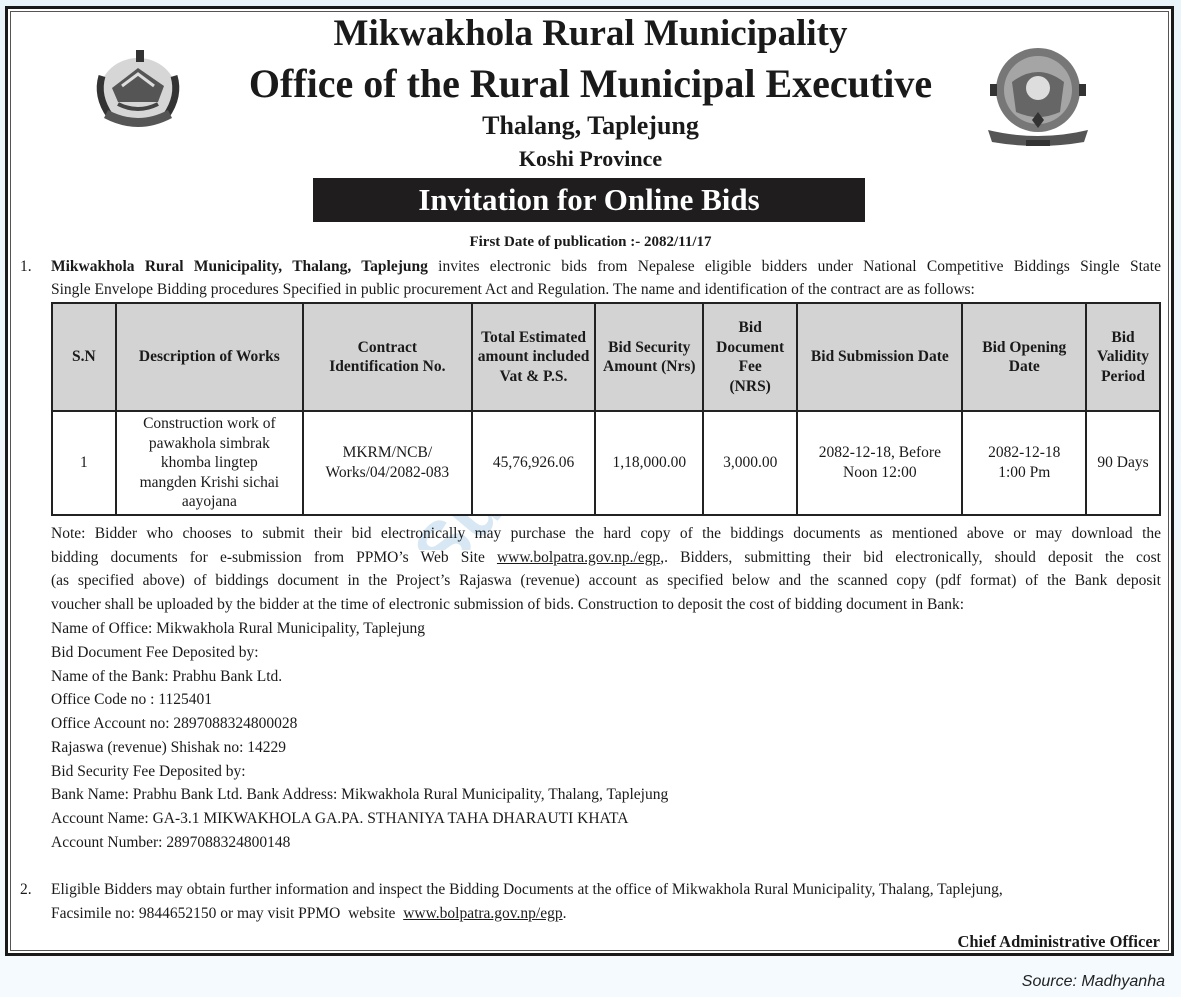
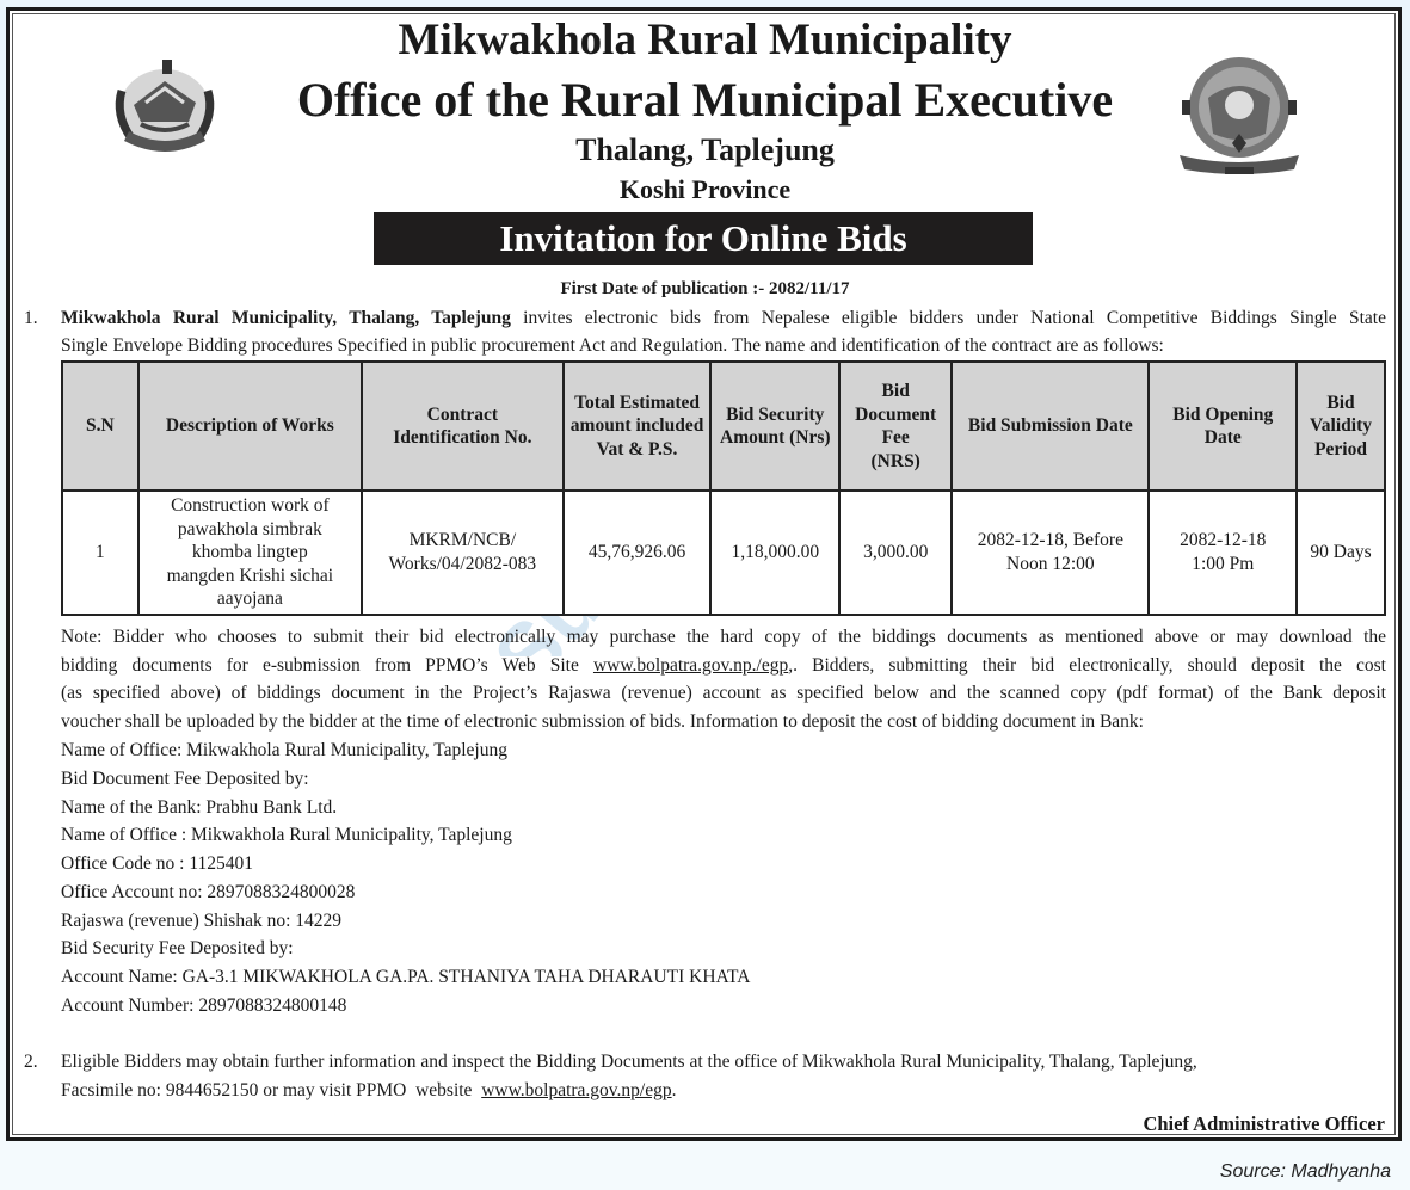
  Mikwakhola Rural Municipality
  Office of the Rural Municipal Executive
  Thalang, Taplejung
  Koshi Province
  Invitation for Online Bids
  First Date of publication :- 2082/11/17
  1.
  Mikwakhola Rural Municipality, Thalang, Taplejung invites electronic bids from Nepalese eligible bidders under National Competitive Biddings Single State
  Single Envelope Bidding procedures Specified in public procurement Act and Regulation. The name and identification of the contract are as follows:
  S.N	Description of Works	Contract Identification No.	Total Estimated amount included Vat & P.S.	Bid Security Amount (Nrs)	Bid Document Fee (NRS)	Bid Submission Date	Bid Opening Date	Bid Validity Period
  1	Construction work of pawakhola simbrak khomba lingtep mangden Krishi sichai aayojana	MKRM/NCB/ Works/04/2082-083	45,76,926.06	1,18,000.00	3,000.00	2082-12-18, Before Noon 12:00	2082-12-18 1:00 Pm	90 Days
  Note: Bidder who chooses to submit their bid electronically may purchase the hard copy of the biddings documents as mentioned above or may download the
  bidding documents for e-submission from PPMO’s Web Site www.bolpatra.gov.np./egp,. Bidders, submitting their bid electronically, should deposit the cost
  (as specified above) of biddings document in the Project’s Rajaswa (revenue) account as specified below and the scanned copy (pdf format) of the Bank deposit
- voucher shall be uploaded by the bidder at the time of electronic submission of bids. Construction to deposit the cost of bidding document in Bank:
+ voucher shall be uploaded by the bidder at the time of electronic submission of bids. Information to deposit the cost of bidding document in Bank:
  Name of Office: Mikwakhola Rural Municipality, Taplejung
  Bid Document Fee Deposited by:
  Name of the Bank: Prabhu Bank Ltd.
+ Name of Office : Mikwakhola Rural Municipality, Taplejung
  Office Code no : 1125401
  Office Account no: 2897088324800028
  Rajaswa (revenue) Shishak no: 14229
  Bid Security Fee Deposited by:
- Bank Name: Prabhu Bank Ltd. Bank Address: Mikwakhola Rural Municipality, Thalang, Taplejung
  Account Name: GA-3.1 MIKWAKHOLA GA.PA. STHANIYA TAHA DHARAUTI KHATA
  Account Number: 2897088324800148
  2.
  Eligible Bidders may obtain further information and inspect the Bidding Documents at the office of Mikwakhola Rural Municipality, Thalang, Taplejung,
  Facsimile no: 9844652150 or may visit PPMO website www.bolpatra.gov.np/egp.
  Chief Administrative Officer
  Source: Madhyanha
